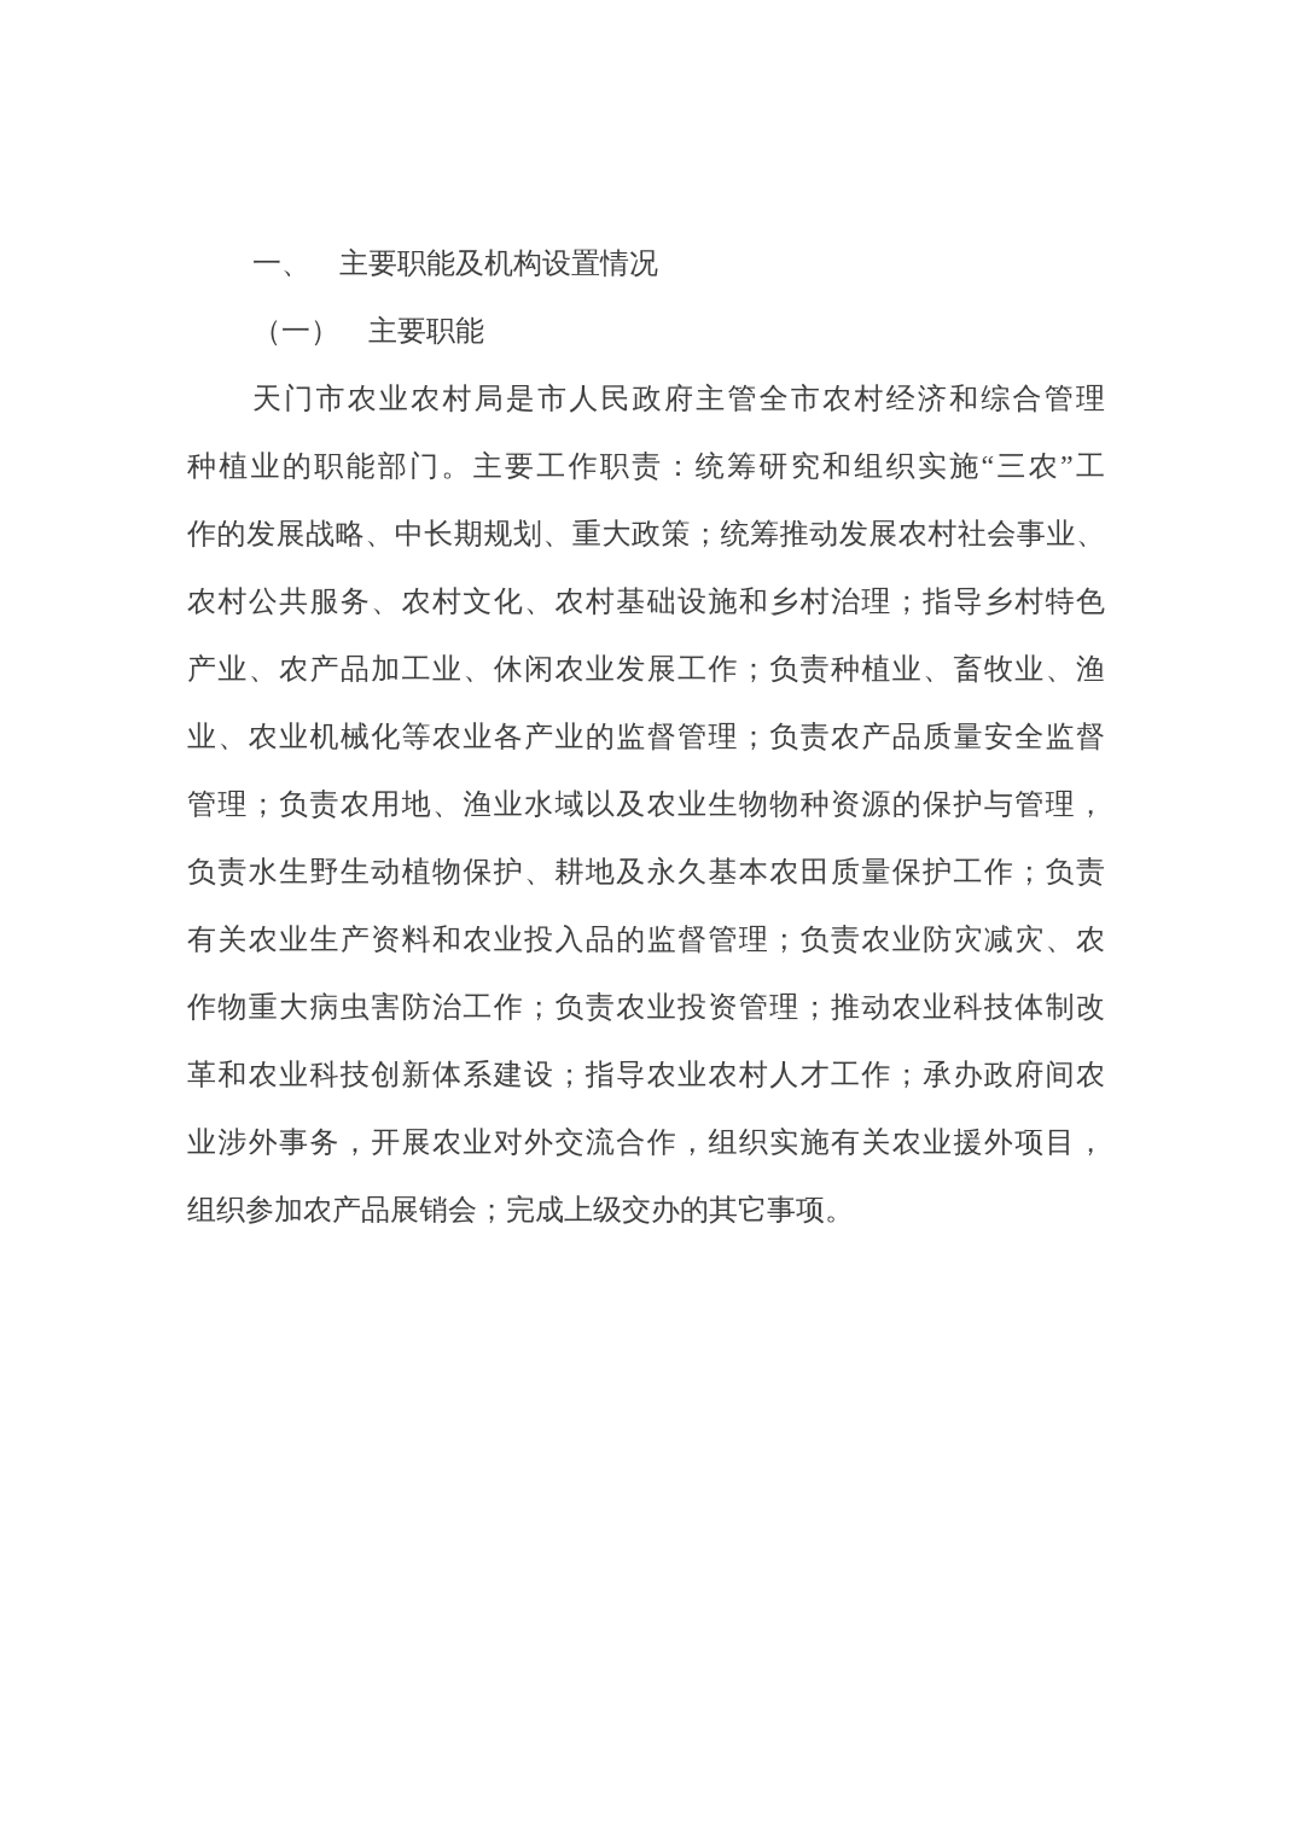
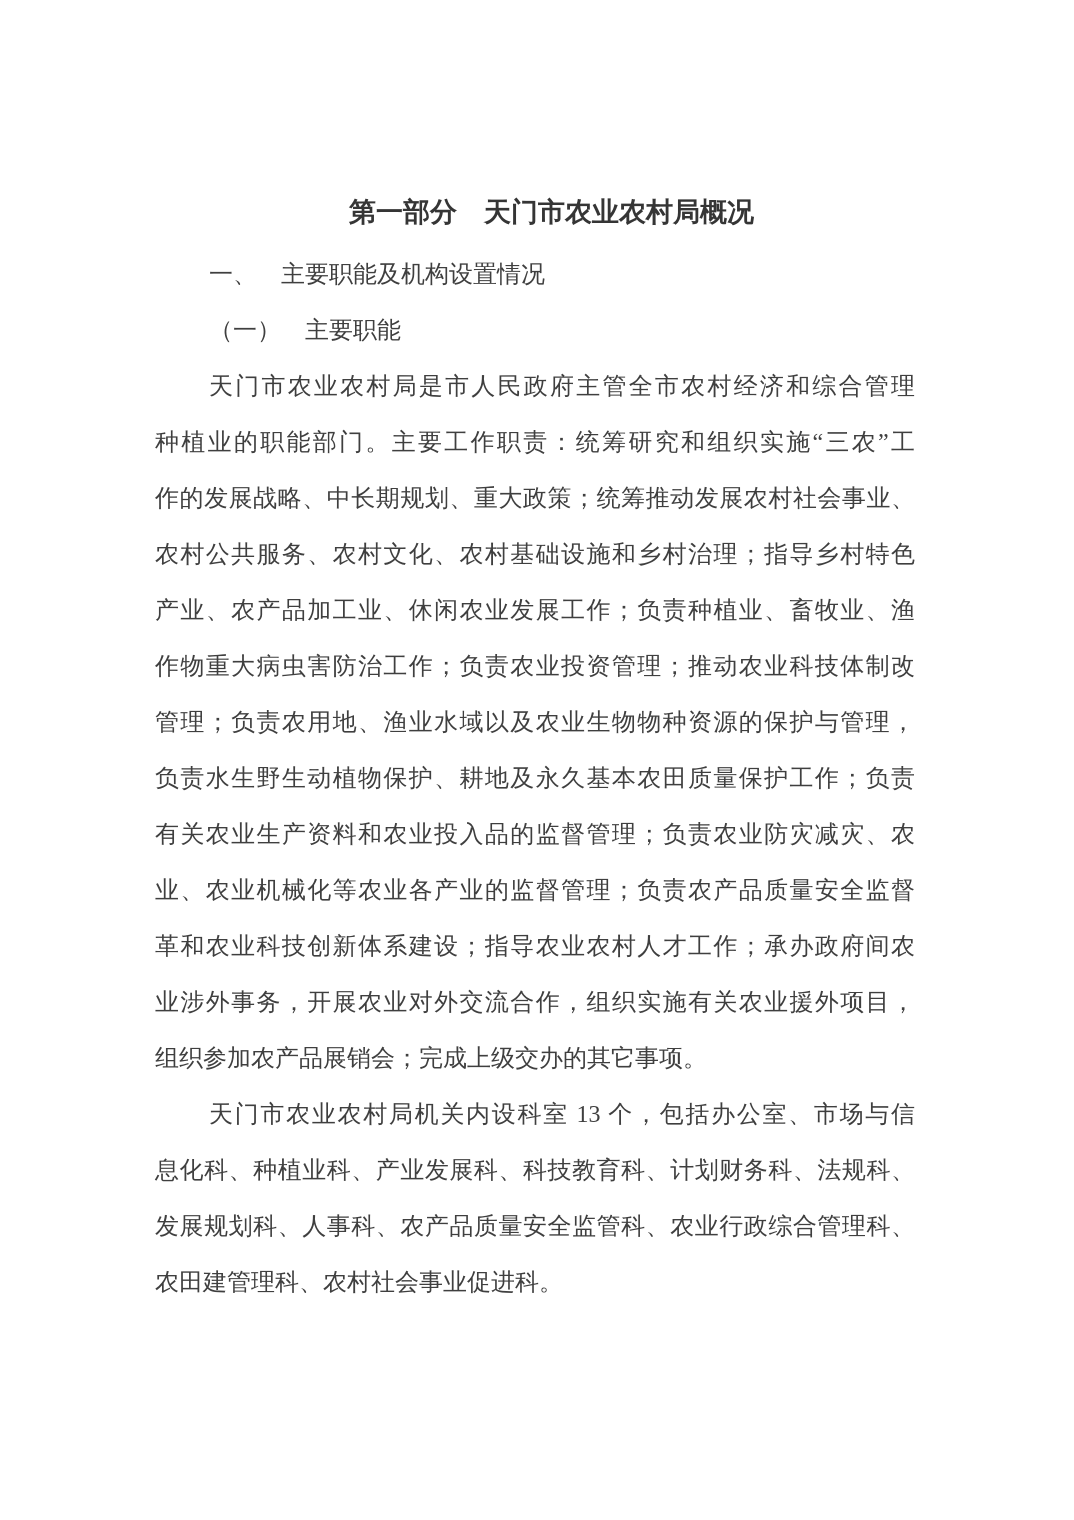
+ 第一部分 天门市农业农村局概况
  一、 主要职能及机构设置情况
  （一） 主要职能
  天门市农业农村局是市人民政府主管全市农村经济和综合管理
  种植业的职能部门。主要工作职责：统筹研究和组织实施“三农”工
  作的发展战略、中长期规划、重大政策；统筹推动发展农村社会事业、
  农村公共服务、农村文化、农村基础设施和乡村治理；指导乡村特色
  产业、农产品加工业、休闲农业发展工作；负责种植业、畜牧业、渔
- 业、农业机械化等农业各产业的监督管理；负责农产品质量安全监督
+ 作物重大病虫害防治工作；负责农业投资管理；推动农业科技体制改
  管理；负责农用地、渔业水域以及农业生物物种资源的保护与管理，
  负责水生野生动植物保护、耕地及永久基本农田质量保护工作；负责
  有关农业生产资料和农业投入品的监督管理；负责农业防灾减灾、农
- 作物重大病虫害防治工作；负责农业投资管理；推动农业科技体制改
+ 业、农业机械化等农业各产业的监督管理；负责农产品质量安全监督
  革和农业科技创新体系建设；指导农业农村人才工作；承办政府间农
  业涉外事务，开展农业对外交流合作，组织实施有关农业援外项目，
  组织参加农产品展销会；完成上级交办的其它事项。
+ 天门市农业农村局机关内设科室 13 个，包括办公室、市场与信
+ 息化科、种植业科、产业发展科、科技教育科、计划财务科、法规科、
+ 发展规划科、人事科、农产品质量安全监管科、农业行政综合管理科、
+ 农田建管理科、农村社会事业促进科。
